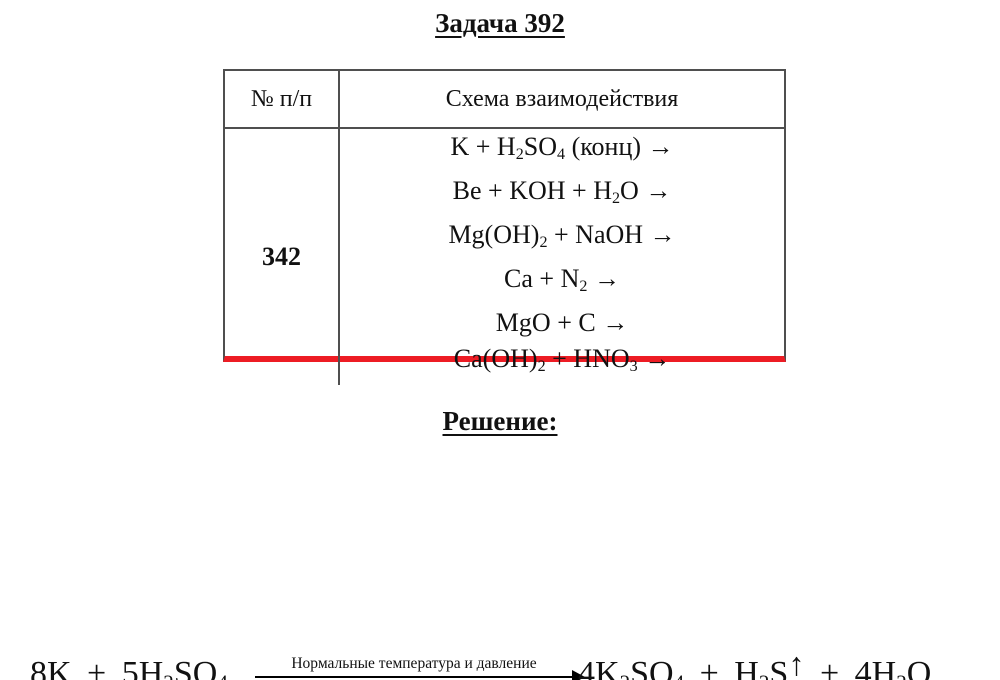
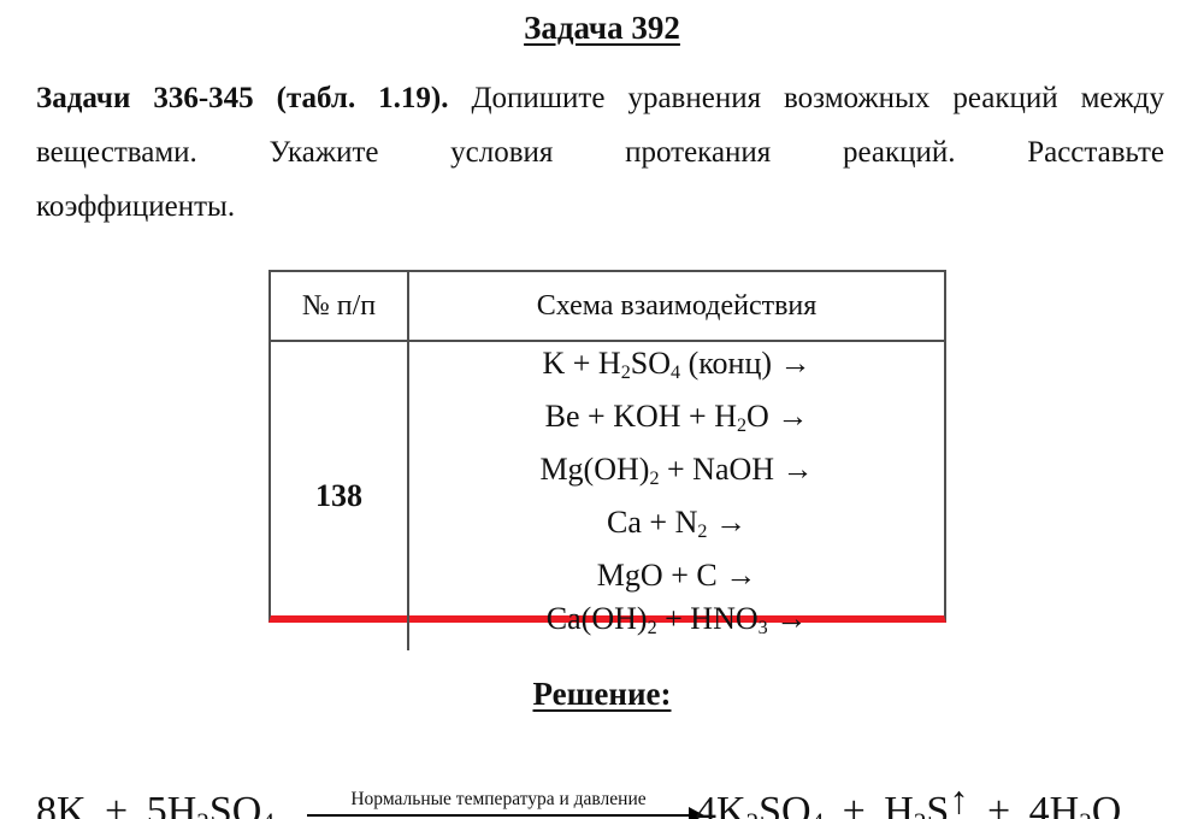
  Задача 392
+ Задачи 336-345 (табл. 1.19). Допишите уравнения возможных реакций между
+ веществами. Укажите условия протекания реакций. Расставьте
+ коэффициенты.
  № п/п
  Схема взаимодействия
- 342
+ 138
  K + H2SO4 (конц) →
  Be + KOH + H2O →
  Mg(OH)2 + NaOH →
  Ca + N2 →
  MgO + C →
  Ca(OH)2 + HNO3 →
  Решение:
  8K + 5H SO
  Нормальные температура и давление
  4K SO + H S↑ + 4H O
